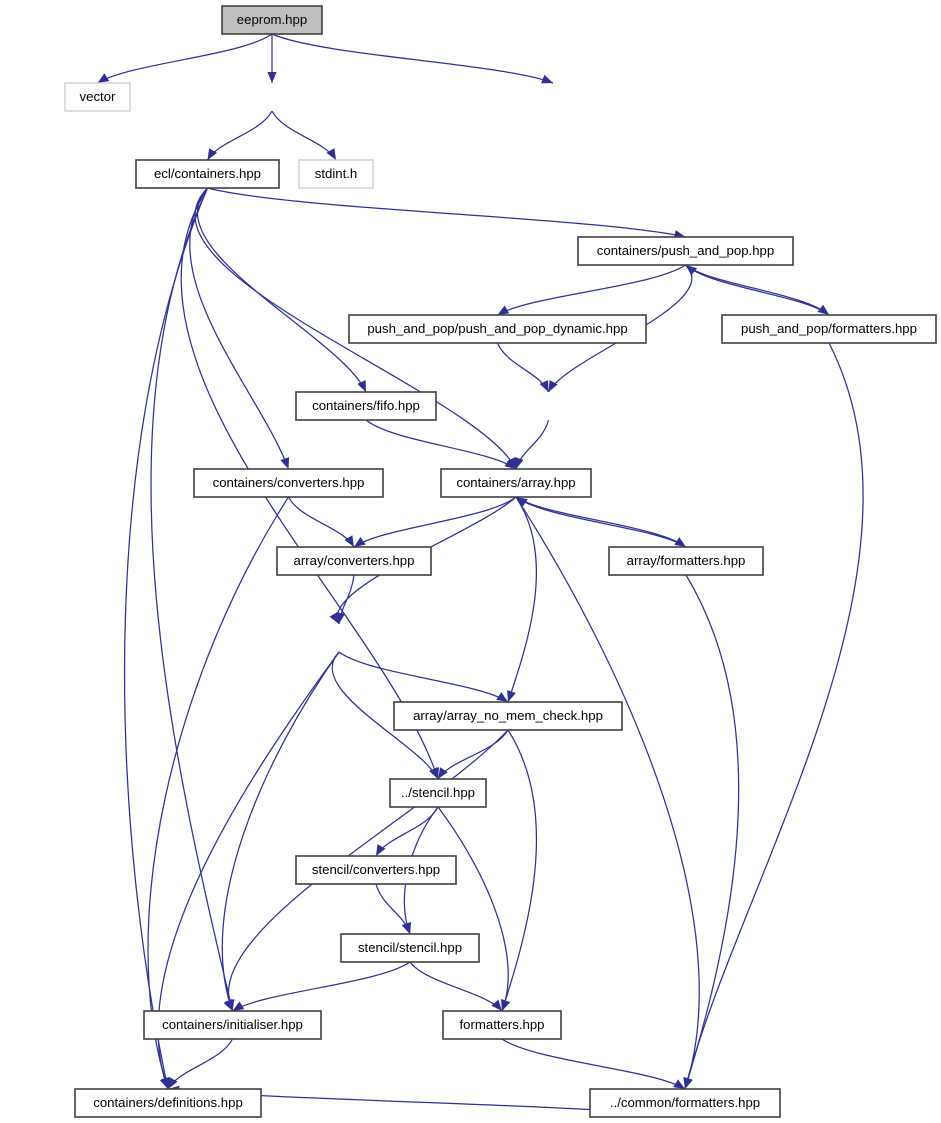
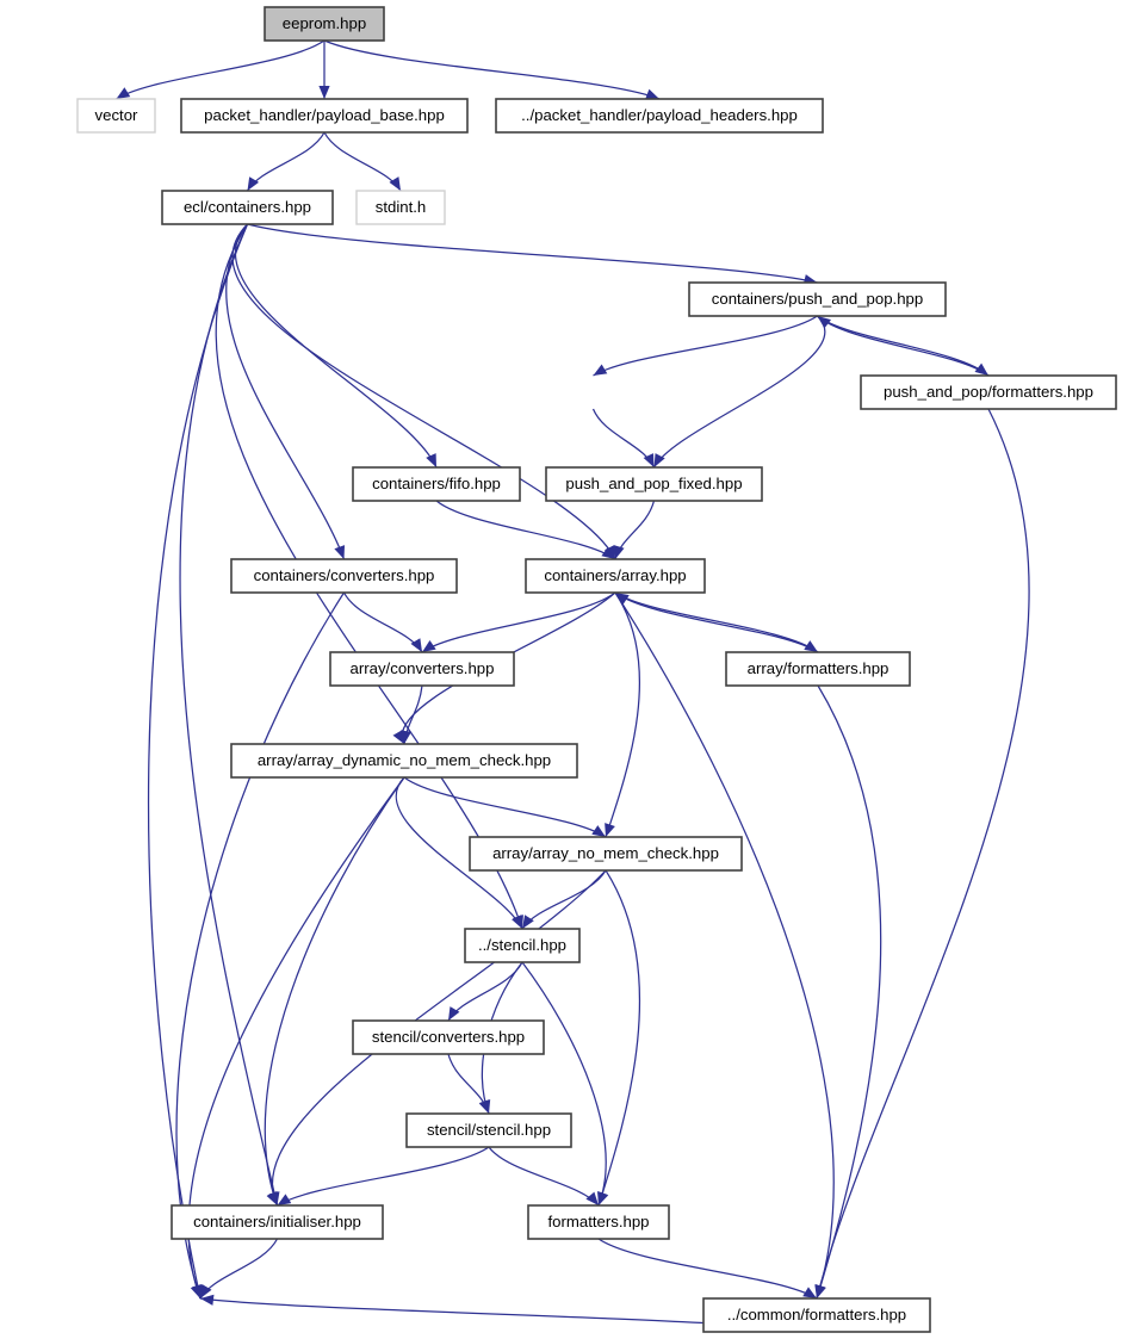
  eeprom.hpp
  vector
+ packet_handler/payload_base.hpp
+ ../packet_handler/payload_headers.hpp
  ecl/containers.hpp
  stdint.h
  containers/push_and_pop.hpp
- push_and_pop/push_and_pop_dynamic.hpp
  push_and_pop/formatters.hpp
  containers/fifo.hpp
+ push_and_pop_fixed.hpp
  containers/converters.hpp
  containers/array.hpp
  array/converters.hpp
  array/formatters.hpp
+ array/array_dynamic_no_mem_check.hpp
  array/array_no_mem_check.hpp
  ../stencil.hpp
  stencil/converters.hpp
  stencil/stencil.hpp
  containers/initialiser.hpp
  formatters.hpp
- containers/definitions.hpp
  ../common/formatters.hpp
